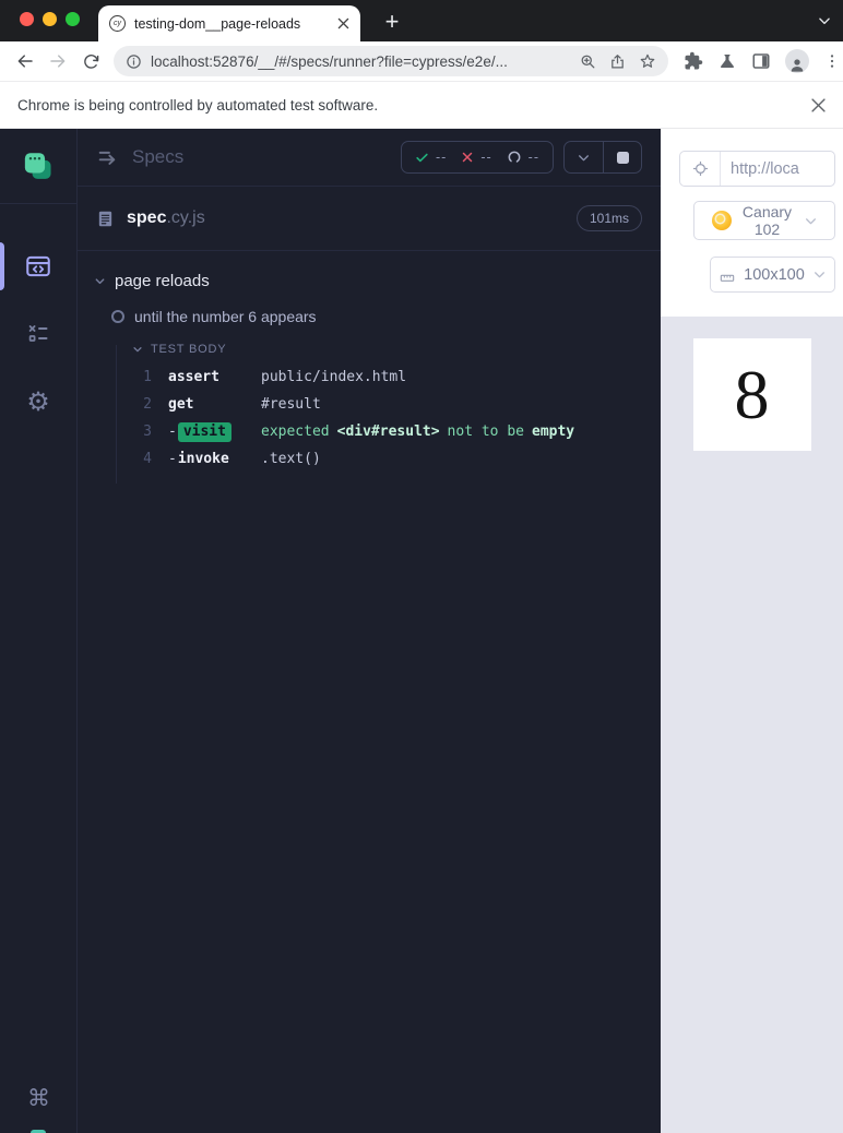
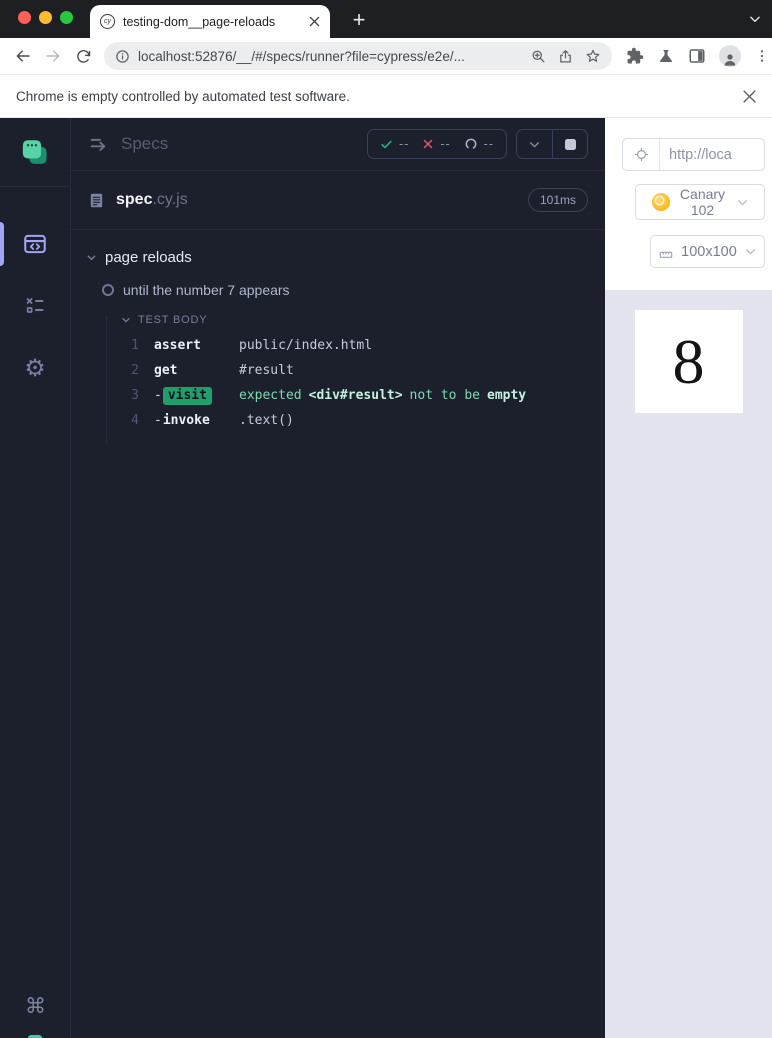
  testing-dom__page-reloads
  +
  localhost:52876/__/#/specs/runner?file=cypress/e2e/...
- Chrome is being controlled by automated test software.
+ Chrome is empty controlled by automated test software.
  ⚙
  ⌘
  Specs
  --
  --
  --
  spec.cy.js
  101ms
  page reloads
- until the number 6 appears
+ until the number 7 appears
  TEST BODY
  1
  assert
  public/index.html
  2
  get
  #result
  3
  -
  visit
  expected <div#result> not to be empty
  4
  -
  invoke
  .text()
  http://loca
  Canary 102
  100x100
  8
